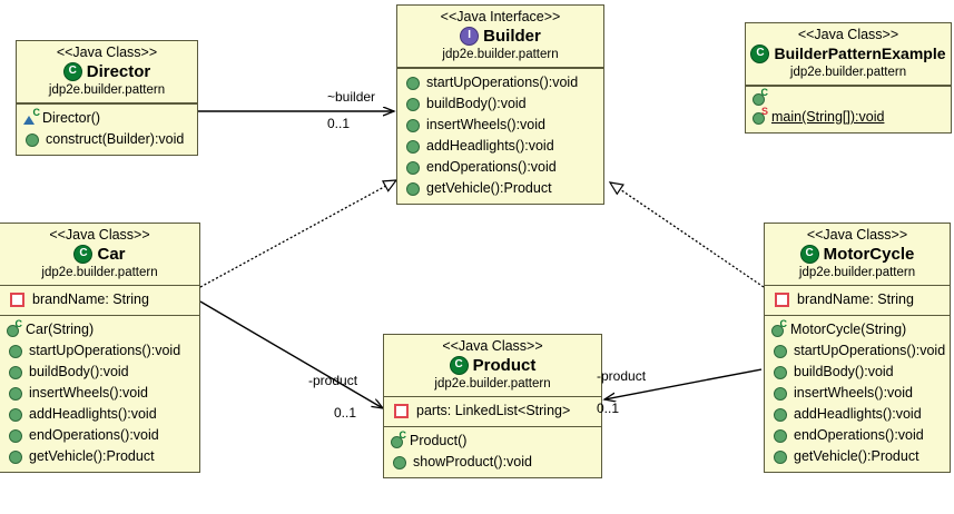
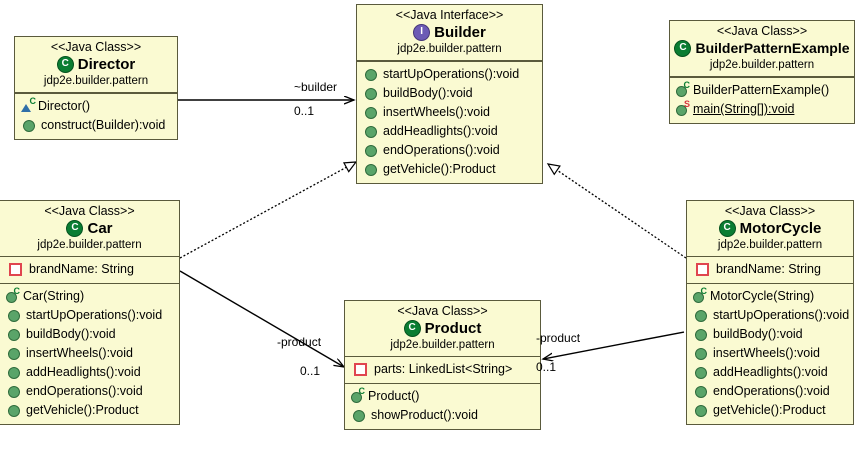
  ~builder
  0..1
  -product
  0..1
  -product
  0..1
  <<Java Class>>
  C
  Director
  jdp2e.builder.pattern
  C
  Director()
  construct(Builder):void
  <<Java Interface>>
  I
  Builder
  jdp2e.builder.pattern
  startUpOperations():void
  buildBody():void
  insertWheels():void
  addHeadlights():void
  endOperations():void
  getVehicle():Product
  <<Java Class>>
  C
  BuilderPatternExample
  jdp2e.builder.pattern
  C
+ BuilderPatternExample()
  S
  main(String[]):void
  <<Java Class>>
  C
  Car
  jdp2e.builder.pattern
  brandName: String
  C
  Car(String)
  startUpOperations():void
  buildBody():void
  insertWheels():void
  addHeadlights():void
  endOperations():void
  getVehicle():Product
  <<Java Class>>
  C
  MotorCycle
  jdp2e.builder.pattern
  brandName: String
  C
  MotorCycle(String)
  startUpOperations():void
  buildBody():void
  insertWheels():void
  addHeadlights():void
  endOperations():void
  getVehicle():Product
  <<Java Class>>
  C
  Product
  jdp2e.builder.pattern
  parts: LinkedList<String>
  C
  Product()
  showProduct():void
